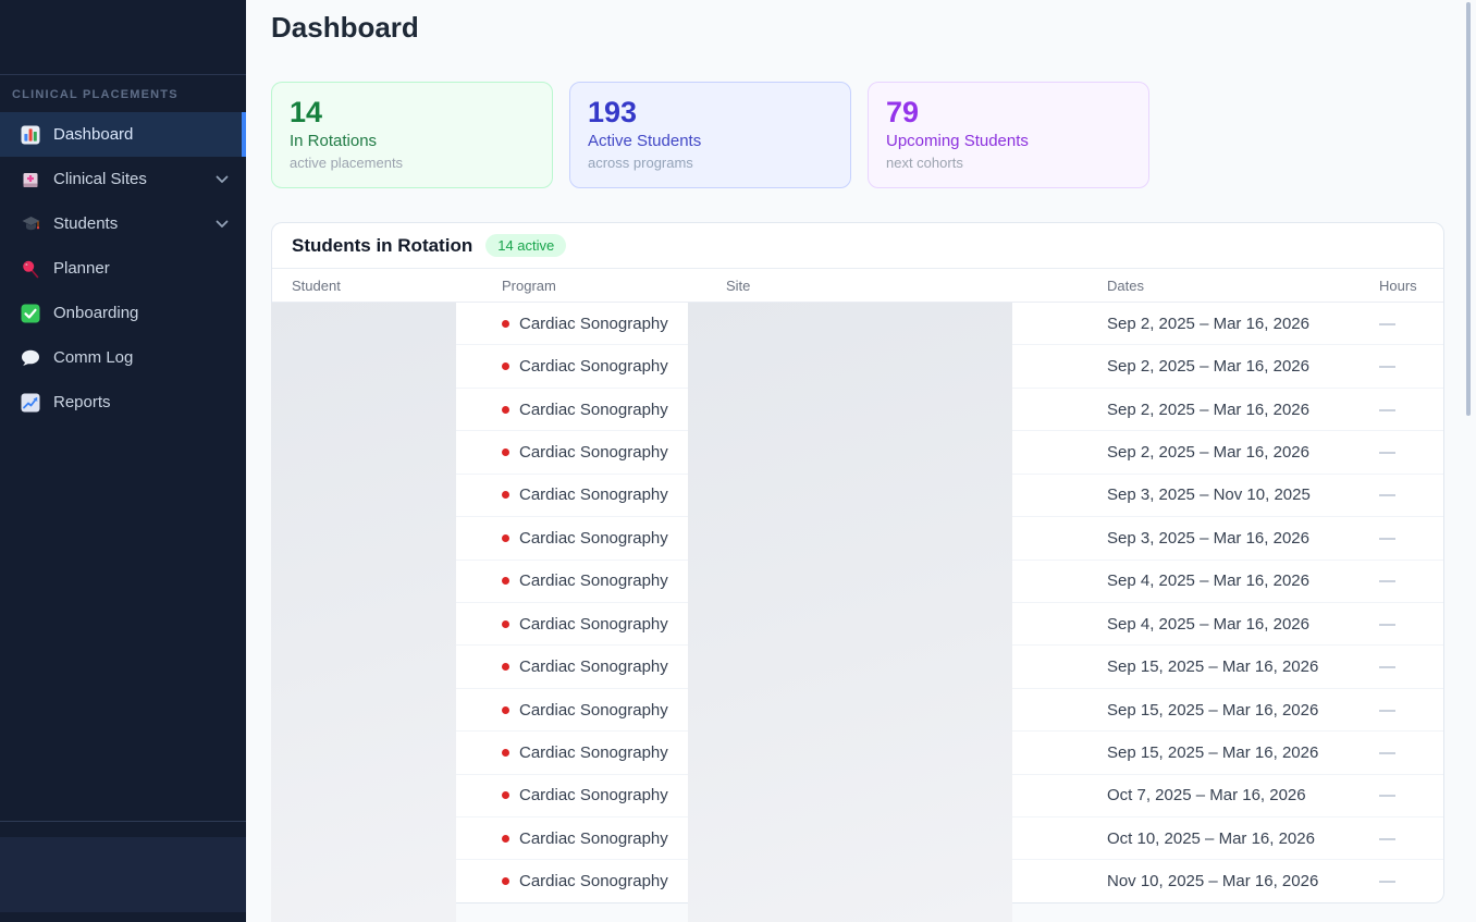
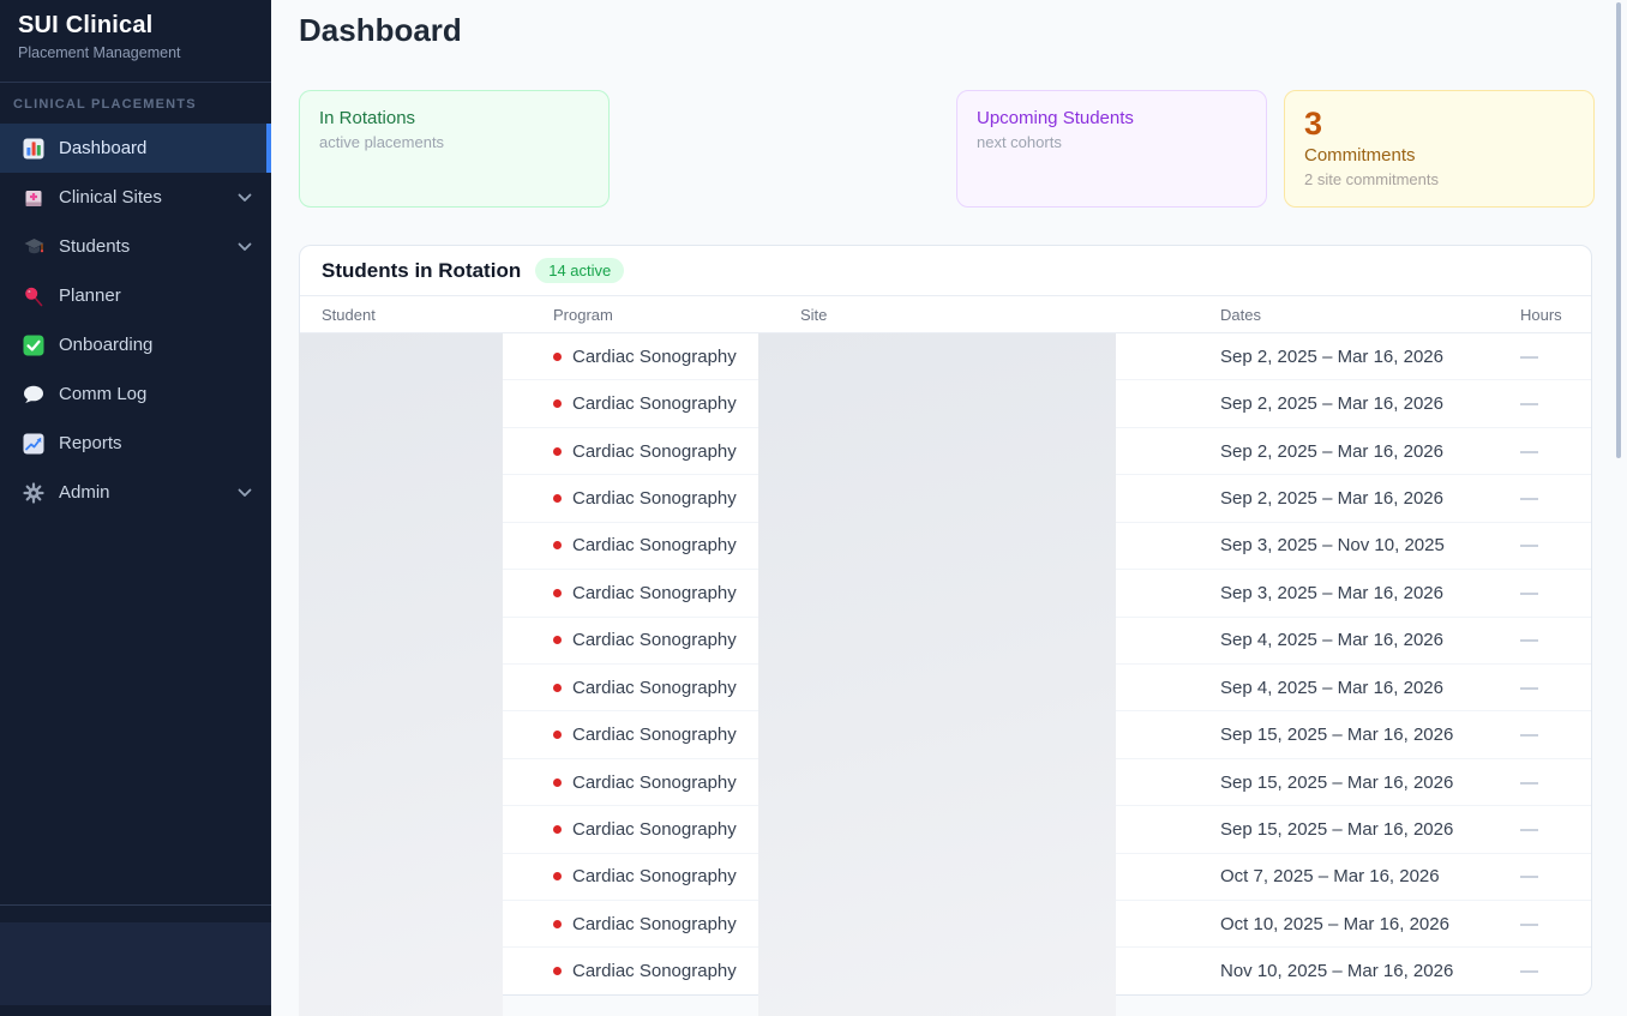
+ SUI Clinical
+ Placement Management
  CLINICAL PLACEMENTS
  Dashboard
  Clinical Sites
  Students
  Planner
  Onboarding
  Comm Log
  Reports
+ Admin
  Dashboard
- 14
  In Rotations
  active placements
- 193
- Active Students
- across programs
- 79
  Upcoming Students
  next cohorts
+ 3
+ Commitments
+ 2 site commitments
  Students in Rotation
  14 active
  Student
  Program
  Site
  Dates
  Hours
  Cardiac Sonography
  Sep 2, 2025 – Mar 16, 2026
  —
  Cardiac Sonography
  Sep 2, 2025 – Mar 16, 2026
  —
  Cardiac Sonography
  Sep 2, 2025 – Mar 16, 2026
  —
  Cardiac Sonography
  Sep 2, 2025 – Mar 16, 2026
  —
  Cardiac Sonography
  Sep 3, 2025 – Nov 10, 2025
  —
  Cardiac Sonography
  Sep 3, 2025 – Mar 16, 2026
  —
  Cardiac Sonography
  Sep 4, 2025 – Mar 16, 2026
  —
  Cardiac Sonography
  Sep 4, 2025 – Mar 16, 2026
  —
  Cardiac Sonography
  Sep 15, 2025 – Mar 16, 2026
  —
  Cardiac Sonography
  Sep 15, 2025 – Mar 16, 2026
  —
  Cardiac Sonography
  Sep 15, 2025 – Mar 16, 2026
  —
  Cardiac Sonography
  Oct 7, 2025 – Mar 16, 2026
  —
  Cardiac Sonography
  Oct 10, 2025 – Mar 16, 2026
  —
  Cardiac Sonography
  Nov 10, 2025 – Mar 16, 2026
  —
